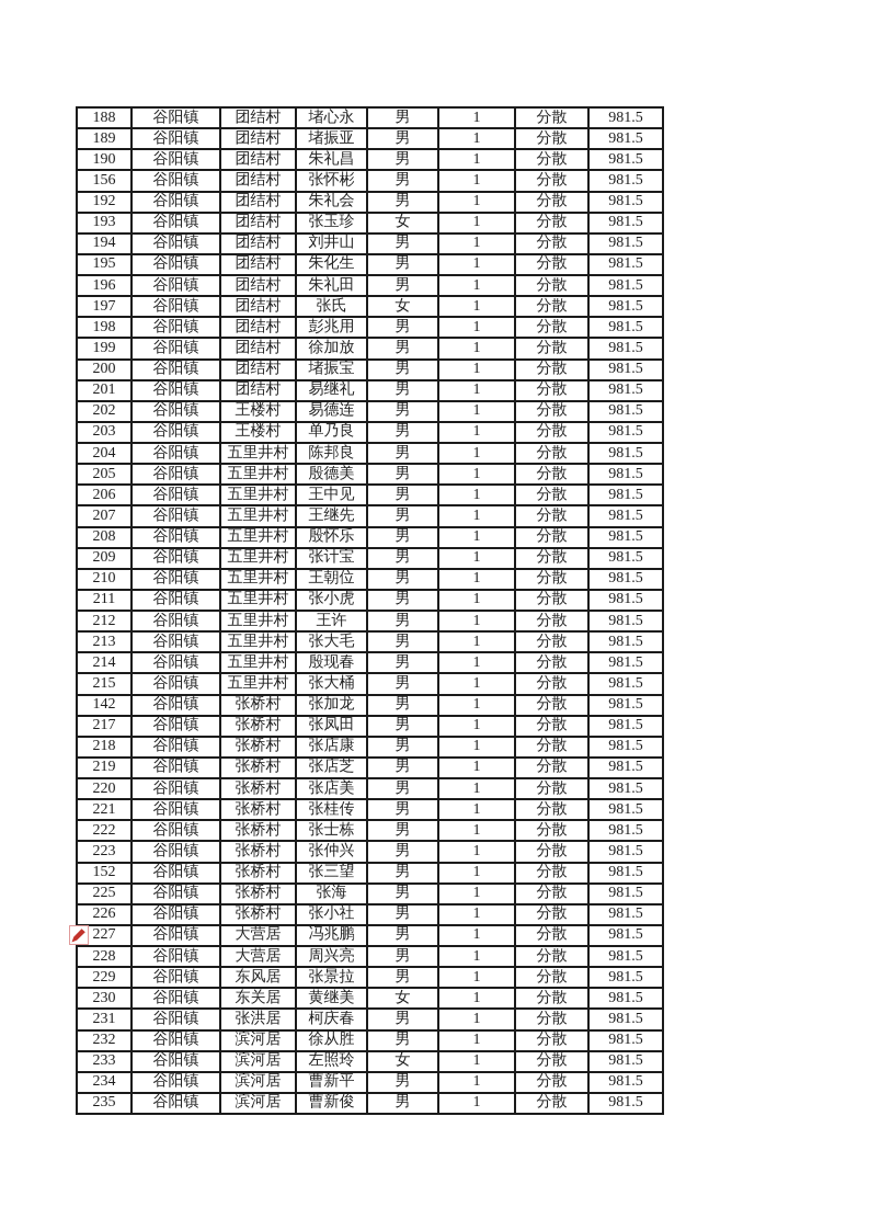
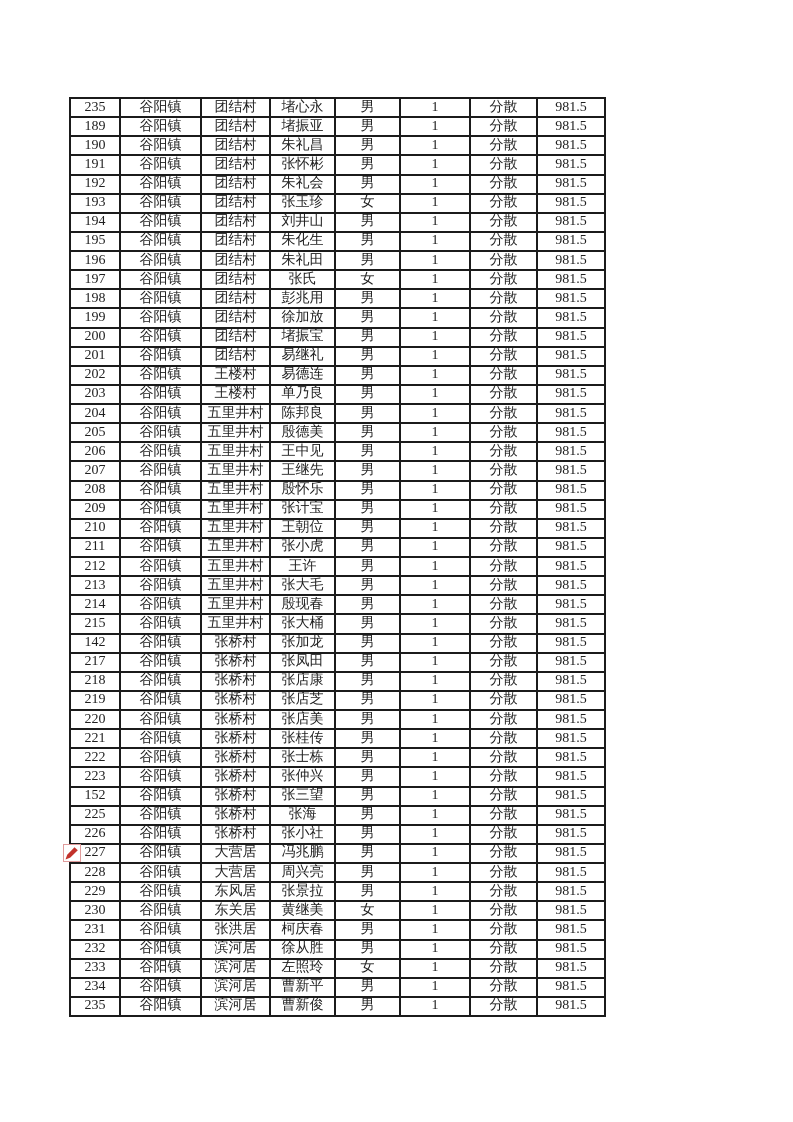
- 188	谷阳镇	团结村	堵心永	男	1	分散	981.5
+ 235	谷阳镇	团结村	堵心永	男	1	分散	981.5
  189	谷阳镇	团结村	堵振亚	男	1	分散	981.5
  190	谷阳镇	团结村	朱礼昌	男	1	分散	981.5
- 156	谷阳镇	团结村	张怀彬	男	1	分散	981.5
+ 191	谷阳镇	团结村	张怀彬	男	1	分散	981.5
  192	谷阳镇	团结村	朱礼会	男	1	分散	981.5
  193	谷阳镇	团结村	张玉珍	女	1	分散	981.5
  194	谷阳镇	团结村	刘井山	男	1	分散	981.5
  195	谷阳镇	团结村	朱化生	男	1	分散	981.5
  196	谷阳镇	团结村	朱礼田	男	1	分散	981.5
  197	谷阳镇	团结村	张氏	女	1	分散	981.5
  198	谷阳镇	团结村	彭兆用	男	1	分散	981.5
  199	谷阳镇	团结村	徐加放	男	1	分散	981.5
  200	谷阳镇	团结村	堵振宝	男	1	分散	981.5
  201	谷阳镇	团结村	易继礼	男	1	分散	981.5
  202	谷阳镇	王楼村	易德连	男	1	分散	981.5
  203	谷阳镇	王楼村	单乃良	男	1	分散	981.5
  204	谷阳镇	五里井村	陈邦良	男	1	分散	981.5
  205	谷阳镇	五里井村	殷德美	男	1	分散	981.5
  206	谷阳镇	五里井村	王中见	男	1	分散	981.5
  207	谷阳镇	五里井村	王继先	男	1	分散	981.5
  208	谷阳镇	五里井村	殷怀乐	男	1	分散	981.5
  209	谷阳镇	五里井村	张计宝	男	1	分散	981.5
  210	谷阳镇	五里井村	王朝位	男	1	分散	981.5
  211	谷阳镇	五里井村	张小虎	男	1	分散	981.5
  212	谷阳镇	五里井村	王许	男	1	分散	981.5
  213	谷阳镇	五里井村	张大毛	男	1	分散	981.5
  214	谷阳镇	五里井村	殷现春	男	1	分散	981.5
  215	谷阳镇	五里井村	张大桶	男	1	分散	981.5
  142	谷阳镇	张桥村	张加龙	男	1	分散	981.5
  217	谷阳镇	张桥村	张凤田	男	1	分散	981.5
  218	谷阳镇	张桥村	张店康	男	1	分散	981.5
  219	谷阳镇	张桥村	张店芝	男	1	分散	981.5
  220	谷阳镇	张桥村	张店美	男	1	分散	981.5
  221	谷阳镇	张桥村	张桂传	男	1	分散	981.5
  222	谷阳镇	张桥村	张士栋	男	1	分散	981.5
  223	谷阳镇	张桥村	张仲兴	男	1	分散	981.5
  152	谷阳镇	张桥村	张三望	男	1	分散	981.5
  225	谷阳镇	张桥村	张海	男	1	分散	981.5
  226	谷阳镇	张桥村	张小社	男	1	分散	981.5
  227	谷阳镇	大营居	冯兆鹏	男	1	分散	981.5
  228	谷阳镇	大营居	周兴亮	男	1	分散	981.5
  229	谷阳镇	东风居	张景拉	男	1	分散	981.5
  230	谷阳镇	东关居	黄继美	女	1	分散	981.5
  231	谷阳镇	张洪居	柯庆春	男	1	分散	981.5
  232	谷阳镇	滨河居	徐从胜	男	1	分散	981.5
  233	谷阳镇	滨河居	左照玲	女	1	分散	981.5
  234	谷阳镇	滨河居	曹新平	男	1	分散	981.5
  235	谷阳镇	滨河居	曹新俊	男	1	分散	981.5
